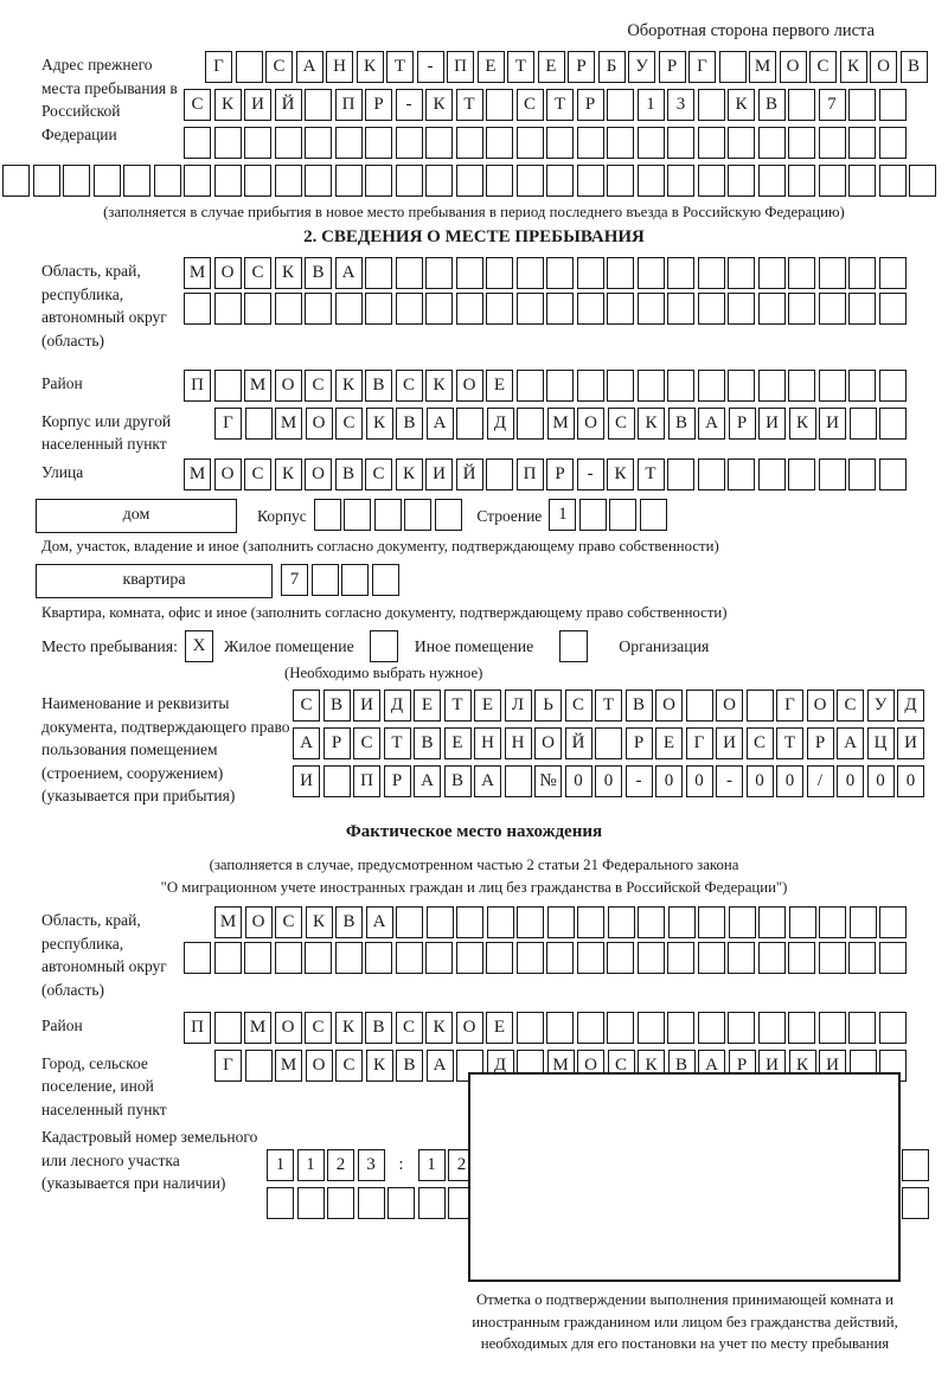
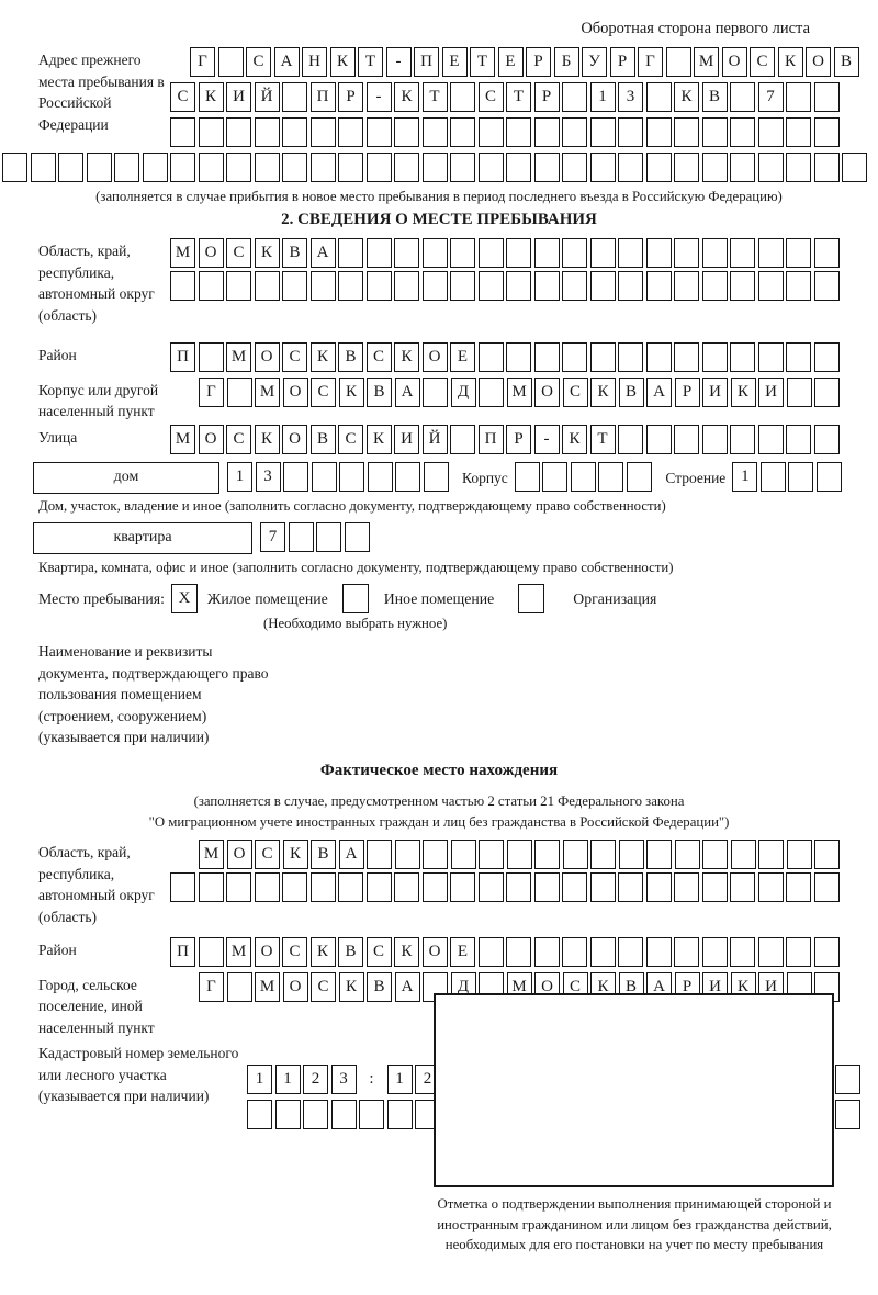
  Оборотная сторона первого листа
  Адрес прежнего места пребывания в Российской Федерации
  Г С А Н К Т - П Е Т Е Р Б У Р Г М О С К О В
  С К И Й П Р - К Т С Т Р 1 3 К В 7
  (заполняется в случае прибытия в новое место пребывания в период последнего въезда в Российскую Федерацию)
  2. СВЕДЕНИЯ О МЕСТЕ ПРЕБЫВАНИЯ
  Область, край, республика, автономный округ (область)
  М О С К В А
  Район
  П М О С К В С К О Е
  Корпус или другой населенный пункт
  Г М О С К В А Д М О С К В А Р И К И
  Улица
  М О С К О В С К И Й П Р - К Т
  дом
+ 1 3
  Корпус
  Строение
  1
  Дом, участок, владение и иное (заполнить согласно документу, подтверждающему право собственности)
  квартира
  7
  Квартира, комната, офис и иное (заполнить согласно документу, подтверждающему право собственности)
  Место пребывания:
  X
  Жилое помещение
  Иное помещение
  Организация
  (Необходимо выбрать нужное)
- Наименование и реквизиты документа, подтверждающего право пользования помещением (строением, сооружением) (указывается при прибытия)
+ Наименование и реквизиты документа, подтверждающего право пользования помещением (строением, сооружением) (указывается при наличии)
- С В И Д Е Т Е Л Ь С Т В О О Г О С У Д
- А Р С Т В Е Н Н О Й Р Е Г И С Т Р А Ц И
- И П Р А В А № 0 0 - 0 0 - 0 0 / 0 0 0
  Фактическое место нахождения
  (заполняется в случае, предусмотренном частью 2 статьи 21 Федерального закона
  "О миграционном учете иностранных граждан и лиц без гражданства в Российской Федерации")
  Область, край, республика, автономный округ (область)
  М О С К В А
  Район
  П М О С К В С К О Е
  Город, сельское поселение, иной населенный пункт
  Г М О С К В А Д М О С К В А Р И К И
  Кадастровый номер земельного или лесного участка (указывается при наличии)
- Отметка о подтверждении выполнения принимающей комната и иностранным гражданином или лицом без гражданства действий, необходимых для его постановки на учет по месту пребывания
+ Отметка о подтверждении выполнения принимающей стороной и иностранным гражданином или лицом без гражданства действий, необходимых для его постановки на учет по месту пребывания
